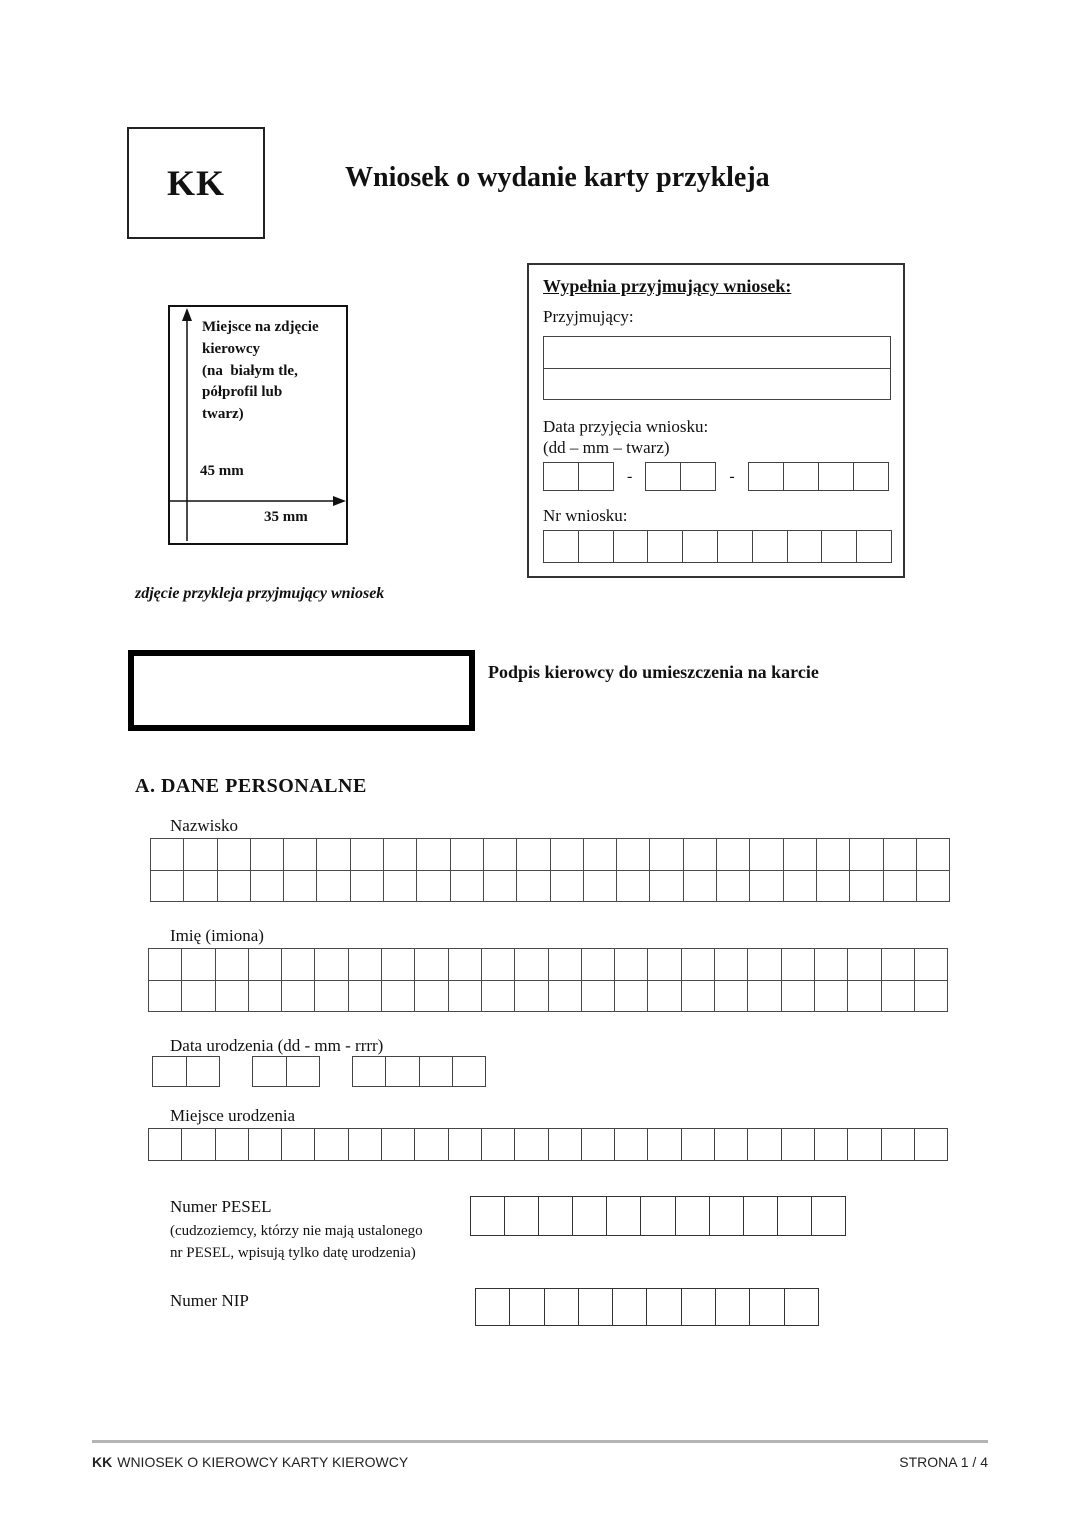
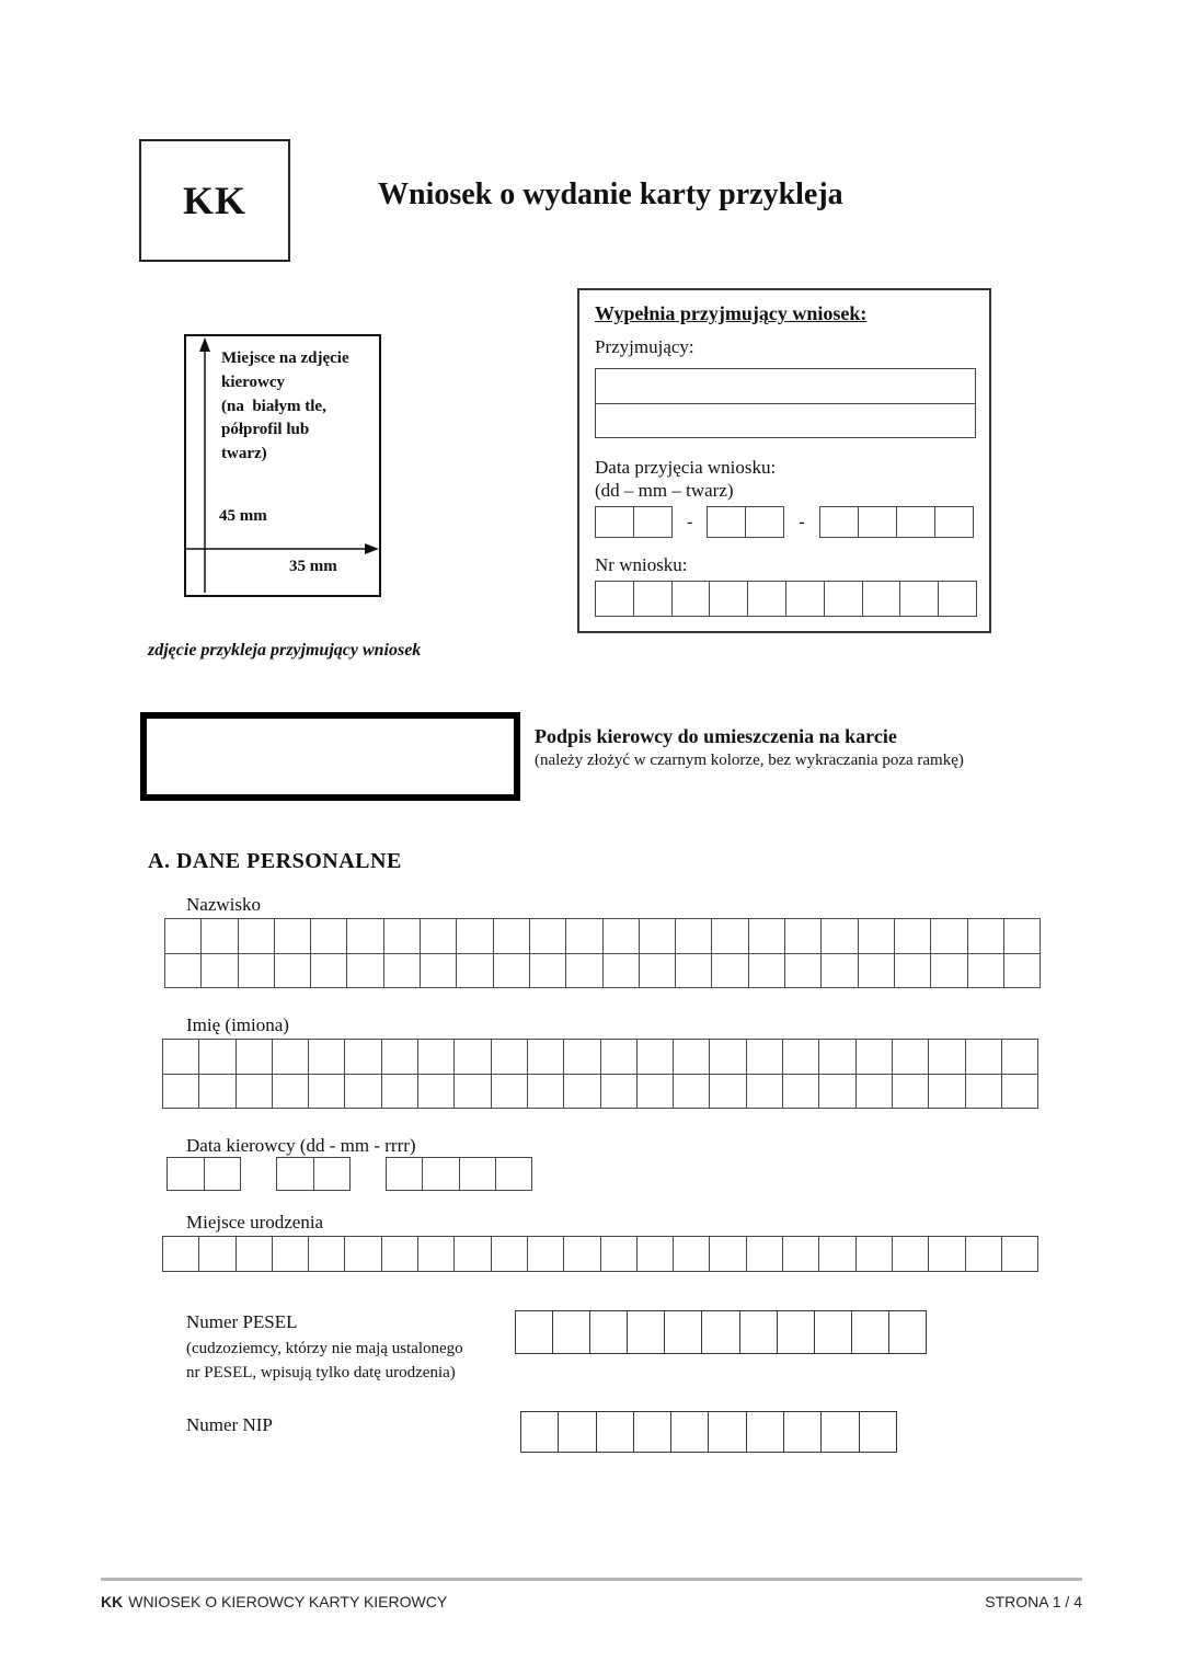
  KK
  Wniosek o wydanie karty przykleja
  Miejsce na zdjęcie
  kierowcy
  (na białym tle,
  półprofil lub
  twarz)
  45 mm
  35 mm
  zdjęcie przykleja przyjmujący wniosek
  Wypełnia przyjmujący wniosek:
  Przyjmujący:
  Data przyjęcia wniosku:
  (dd – mm – twarz)
  -
  -
  Nr wniosku:
  Podpis kierowcy do umieszczenia na karcie
+ (należy złożyć w czarnym kolorze, bez wykraczania poza ramkę)
  A. DANE PERSONALNE
  Nazwisko
  Imię (imiona)
- Data urodzenia (dd - mm - rrrr)
+ Data kierowcy (dd - mm - rrrr)
  Miejsce urodzenia
  Numer PESEL
  (cudzoziemcy, którzy nie mają ustalonego
  nr PESEL, wpisują tylko datę urodzenia)
  Numer NIP
  KK WNIOSEK O KIEROWCY KARTY KIEROWCY
  STRONA 1 / 4
